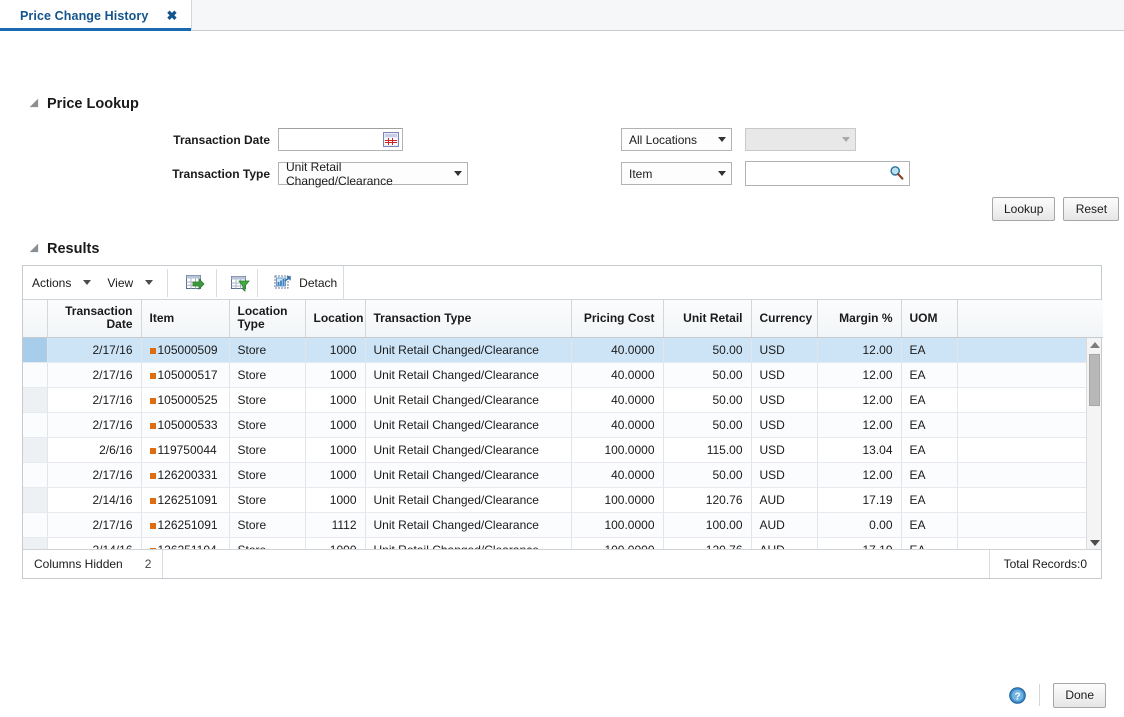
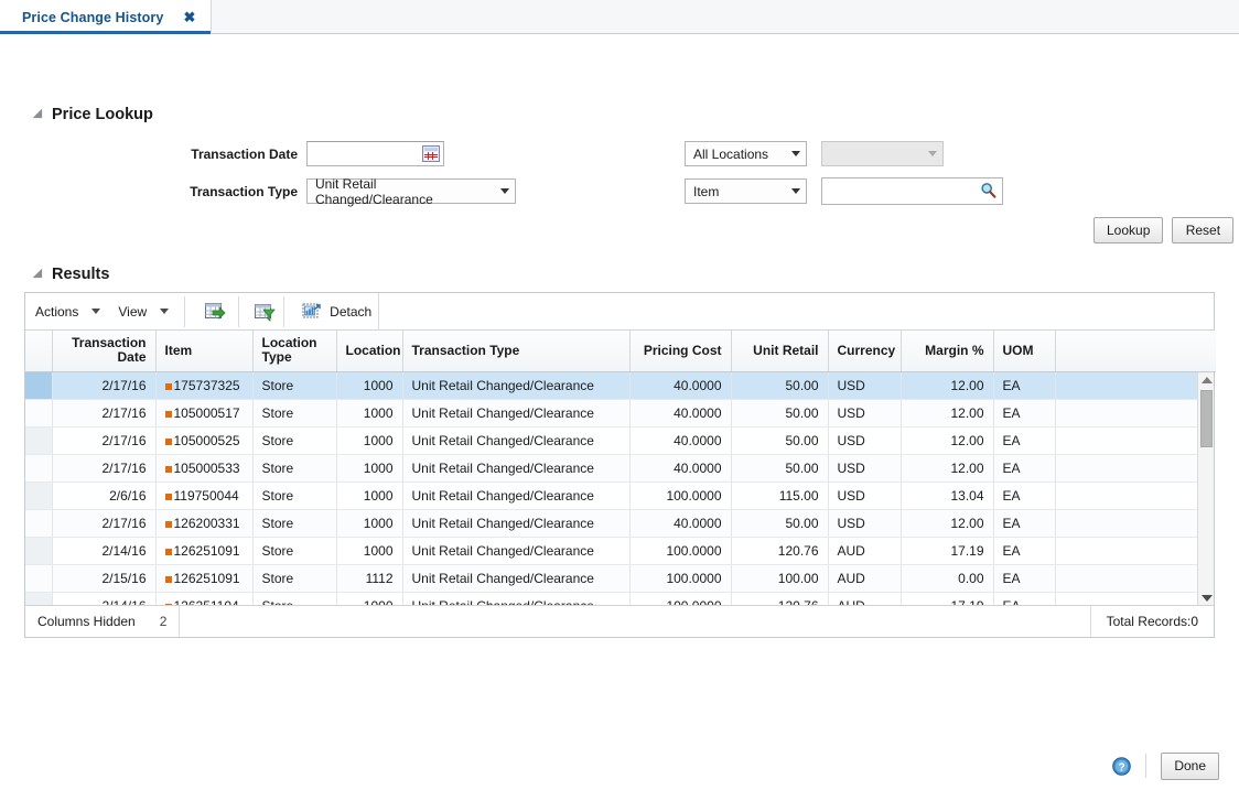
  Price Change History
  ✖
  Price Lookup
  Transaction Date
  Transaction Type
  Unit Retail Changed/Clearance
  All Locations
  Item
  Lookup
  Reset
  Results
  Actions
  View
  Detach
  	Transaction Date	Item	Location Type	Location	Transaction Type	Pricing Cost	Unit Retail	Currency	Margin %	UOM
- 	2/17/16	105000509	Store	1000	Unit Retail Changed/Clearance	40.0000	50.00	USD	12.00	EA
+ 	2/17/16	175737325	Store	1000	Unit Retail Changed/Clearance	40.0000	50.00	USD	12.00	EA
  	2/17/16	105000517	Store	1000	Unit Retail Changed/Clearance	40.0000	50.00	USD	12.00	EA
  	2/17/16	105000525	Store	1000	Unit Retail Changed/Clearance	40.0000	50.00	USD	12.00	EA
  	2/17/16	105000533	Store	1000	Unit Retail Changed/Clearance	40.0000	50.00	USD	12.00	EA
  	2/6/16	119750044	Store	1000	Unit Retail Changed/Clearance	100.0000	115.00	USD	13.04	EA
  	2/17/16	126200331	Store	1000	Unit Retail Changed/Clearance	40.0000	50.00	USD	12.00	EA
  	2/14/16	126251091	Store	1000	Unit Retail Changed/Clearance	100.0000	120.76	AUD	17.19	EA
- 	2/17/16	126251091	Store	1112	Unit Retail Changed/Clearance	100.0000	100.00	AUD	0.00	EA
+ 	2/15/16	126251091	Store	1112	Unit Retail Changed/Clearance	100.0000	100.00	AUD	0.00	EA
  Columns Hidden
  2
  Total Records:0
  ?
  Done
